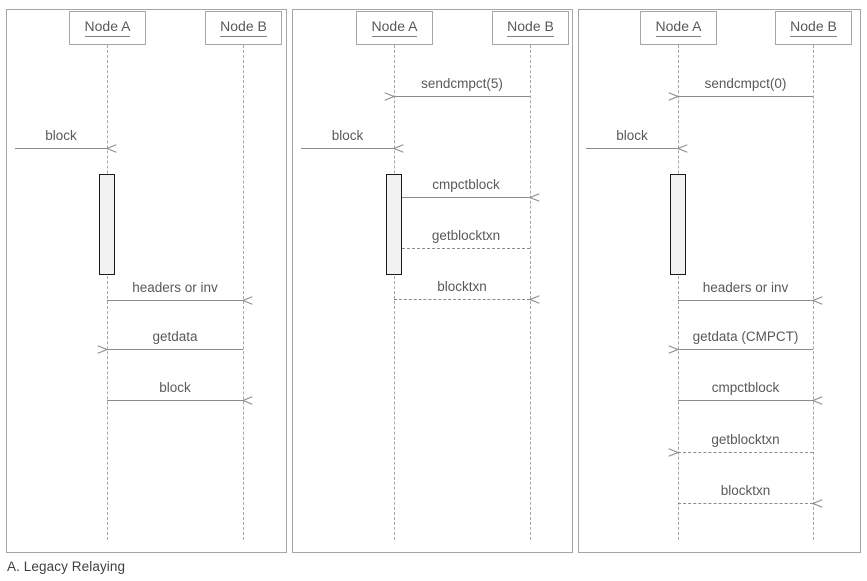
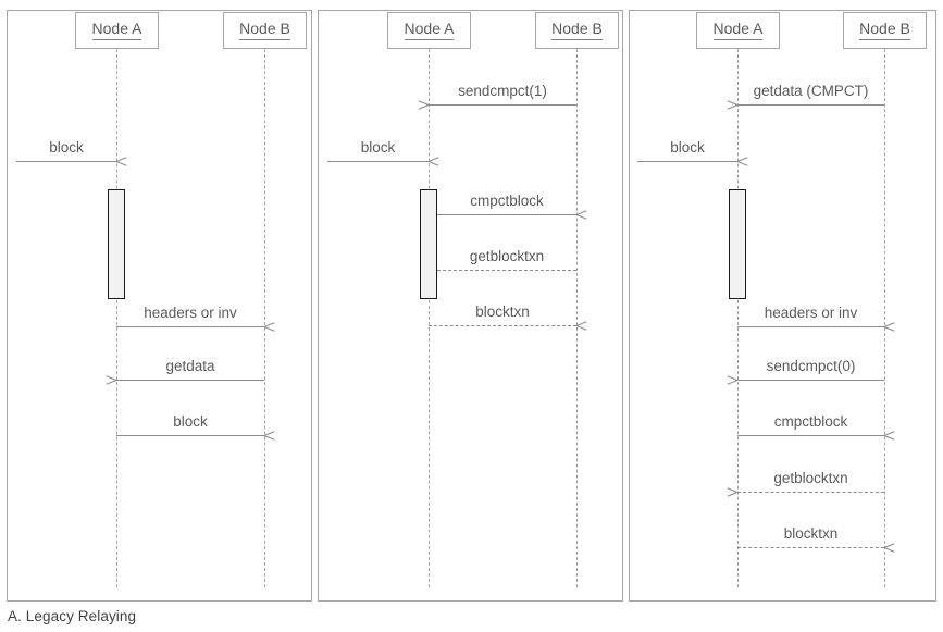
  Node A
  Node B
  block
  headers or inv
  getdata
  block
  A. Legacy Relaying
  Node A
  Node B
- sendcmpct(5)
+ sendcmpct(1)
  block
  cmpctblock
  getblocktxn
  blocktxn
  Node A
  Node B
- sendcmpct(0)
+ getdata (CMPCT)
  block
  headers or inv
- getdata (CMPCT)
+ sendcmpct(0)
  cmpctblock
  getblocktxn
  blocktxn
